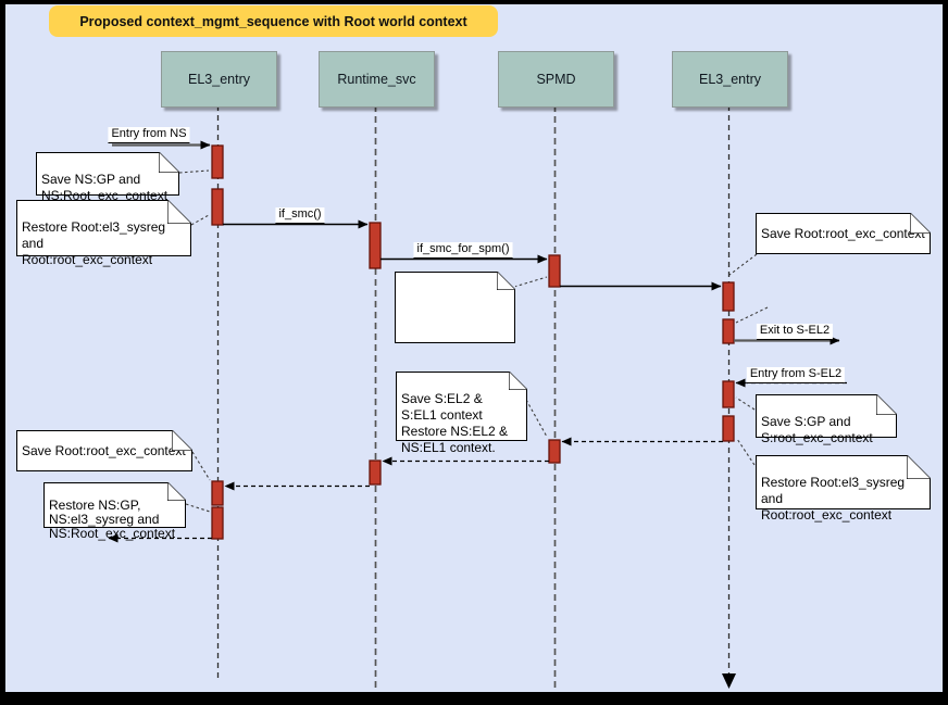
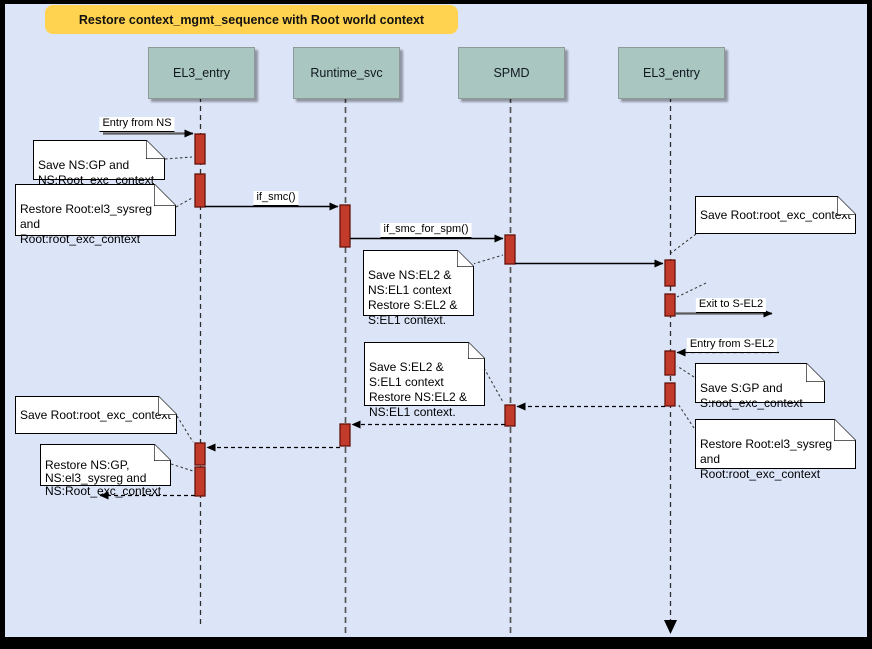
- Proposed context_mgmt_sequence with Root world context
+ Restore context_mgmt_sequence with Root world context
  EL3_entry
  Runtime_svc
  SPMD
  EL3_entry
  Entry from NS
  if_smc()
  if_smc_for_spm()
  Exit to S-EL2
  Entry from S-EL2
  Save NS:GP and
  NS:Root_exc_context
  Restore Root:el3_sysreg
  and
  Root:root_exc_context
+ Save NS:EL2 &
+ NS:EL1 context
+ Restore S:EL2 &
+ S:EL1 context.
  Save Root:root_exc_cont
  Save S:EL2 &
  S:EL1 context
  Restore NS:EL2 &
  NS:EL1 context.
  Save S:GP and
  S:root_exc_context
  Restore Root:el3_sysreg
  and
  Root:root_exc_context
  Save Root:root_exc_cont
  Restore NS:GP,
  NS:el3_sysreg and
  NS:Root_exc_context
